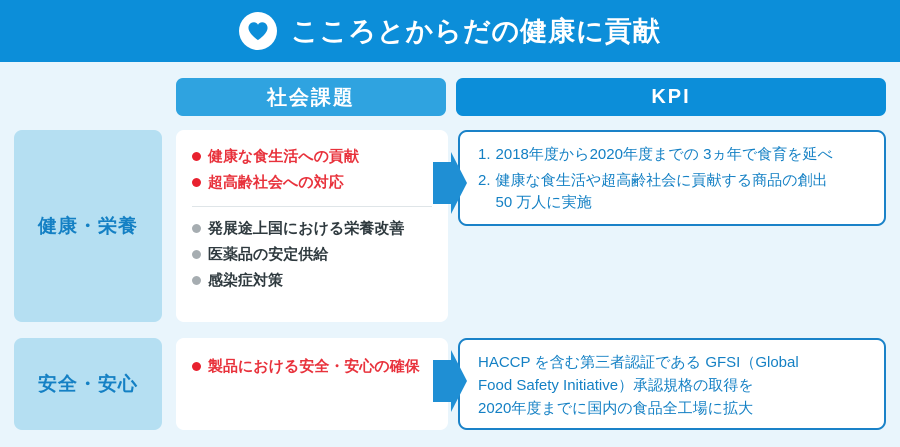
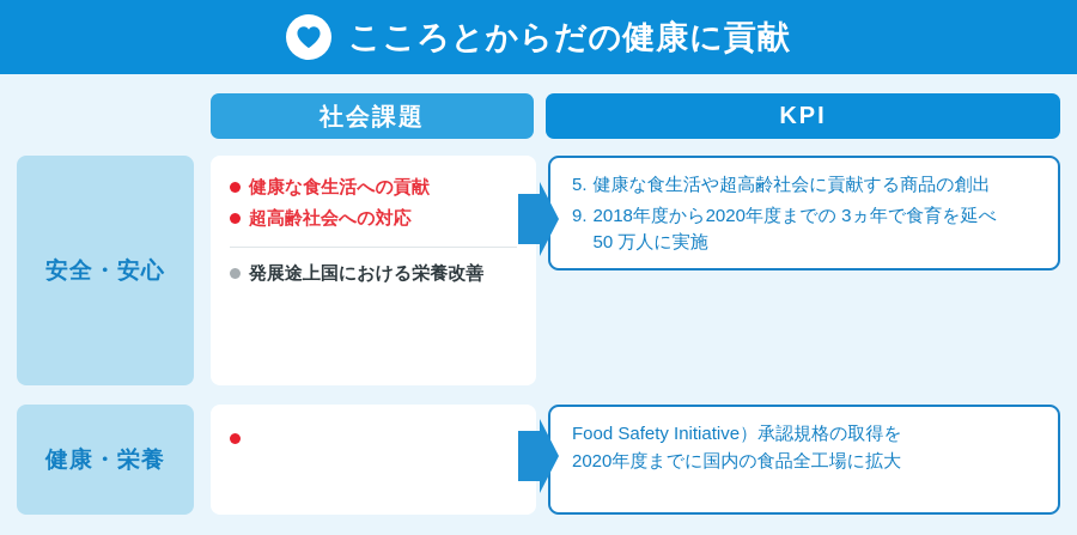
  こころとからだの健康に貢献
  社会課題
  KPI
- 健康・栄養
+ 安全・安心
  健康な食生活への貢献
  超高齢社会への対応
  発展途上国における栄養改善
- 医薬品の安定供給
- 感染症対策
- 1.
+ 5.
- 2018年度から2020年度までの 3ヵ年で食育を延べ
+ 健康な食生活や超高齢社会に貢献する商品の創出
- 2.
+ 9.
- 健康な食生活や超高齢社会に貢献する商品の創出
+ 2018年度から2020年度までの 3ヵ年で食育を延べ
  50 万人に実施
- 安全・安心
+ 健康・栄養
- 製品における安全・安心の確保
- HACCP を含む第三者認証である GFSI（Global
  Food Safety Initiative）承認規格の取得を
  2020年度までに国内の食品全工場に拡大
